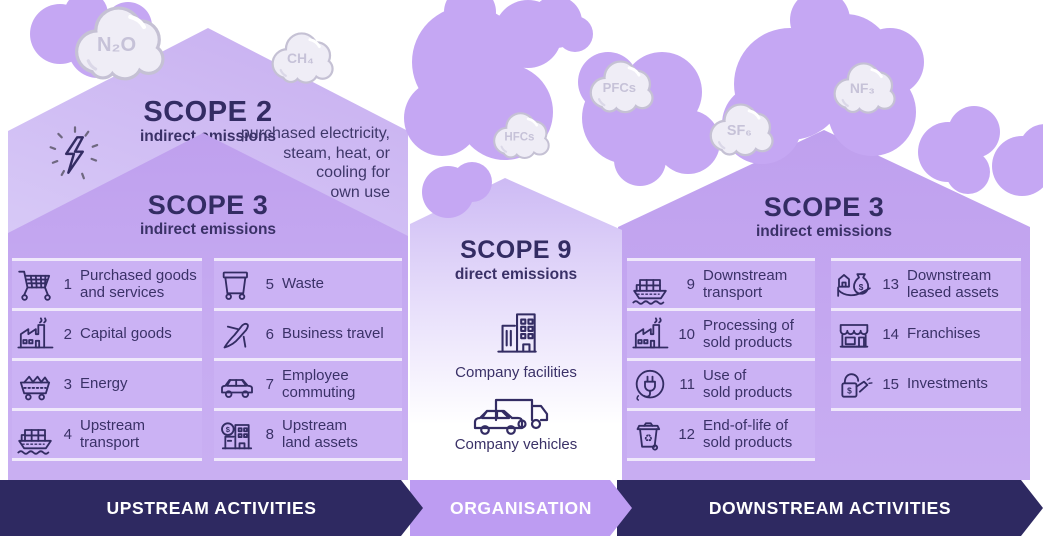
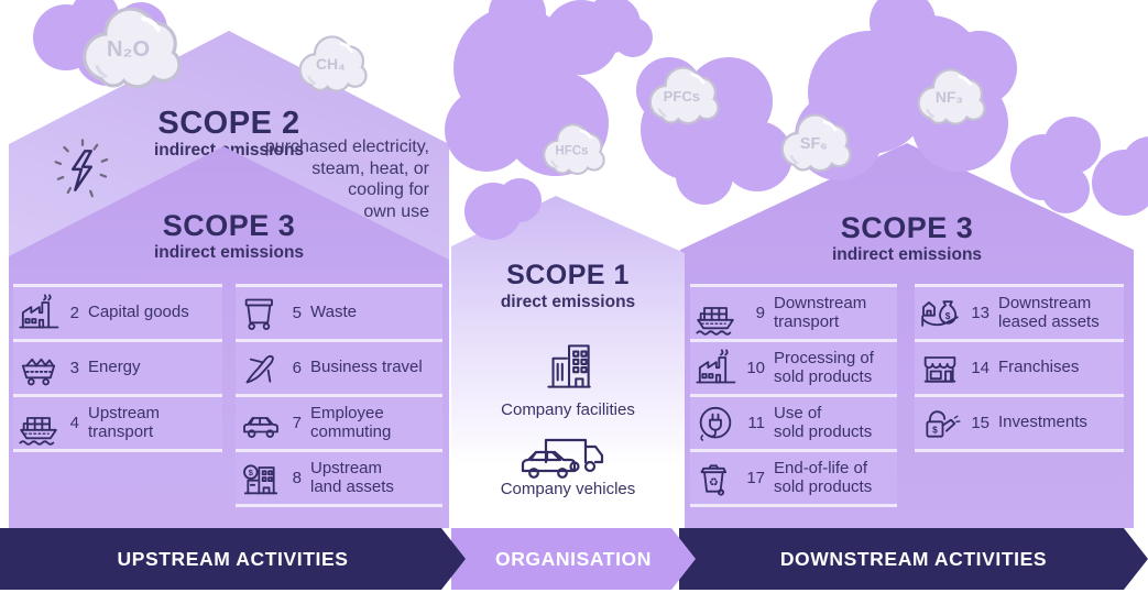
  SCOPE 2
  indirectmissions
  purchased electricity,
  steam, heat, or
  cooling for
  own use
  SCOPE 3
  indirect emissions
- 1
- Purchased goods
- and services
  2
  Capital goods
  3
  Energy
  4
  Upstream
  transport
  5
  Waste
  6
  Business travel
  7
  Employee
  commuting
  $
  8
  Upstream
  land assets
- SCOPE 9
+ SCOPE 1
  direct emissions
  Company facilities
  Company vehicles
  SCOPE 3
  indirect emissions
  9
  Downstream
  transport
  10
  Processing of
  sold products
  11
  Use of
  sold products
  ♻
- 12
+ 17
  End-of-life of
  sold products
  $
  13
  Downstream
  leased assets
  14
  Franchises
  $
  15
  Investments
  DOWNSTREAM ACTIVITIES
  ORGANISATION
  UPSTREAM ACTIVITIES
  N₂O
  CH₄
  HFCs
  PFCs
  SF₆
  NF₃
